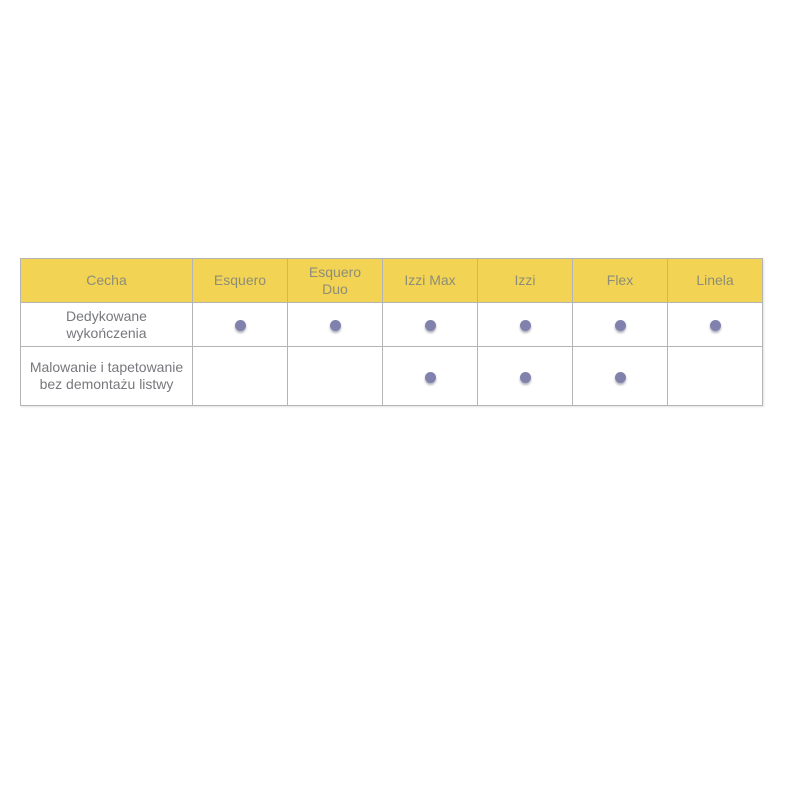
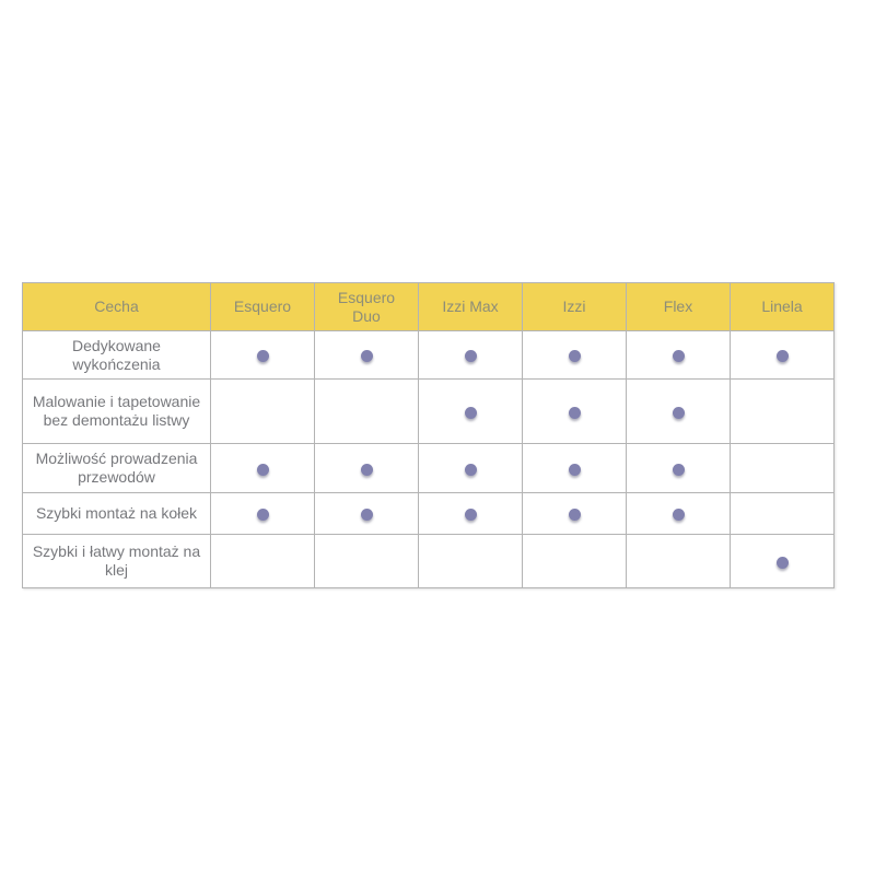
  Cecha	Esquero	Esquero Duo	Izzi Max	Izzi	Flex	Linela
  Dedykowane wykończenia
  Malowanie i tapetowanie bez demontażu listwy
+ Możliwość prowadzenia przewodów
+ Szybki montaż na kołek
+ Szybki i łatwy montaż na klej
